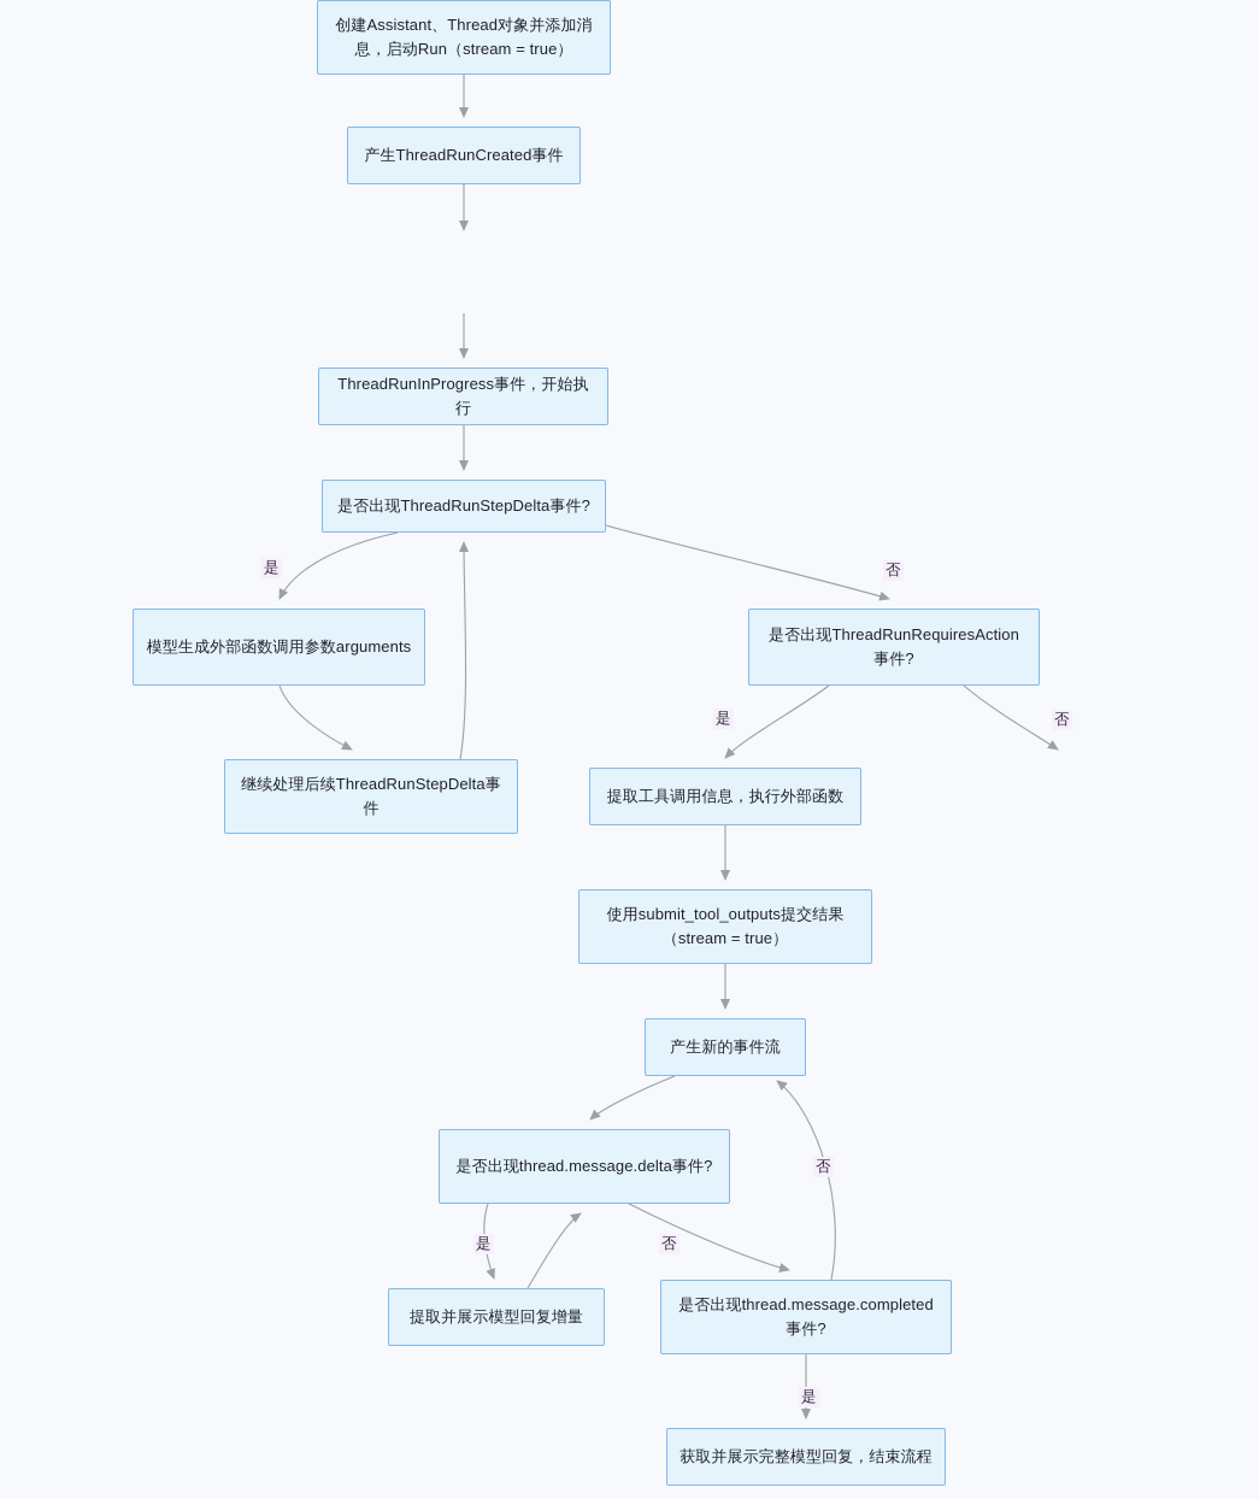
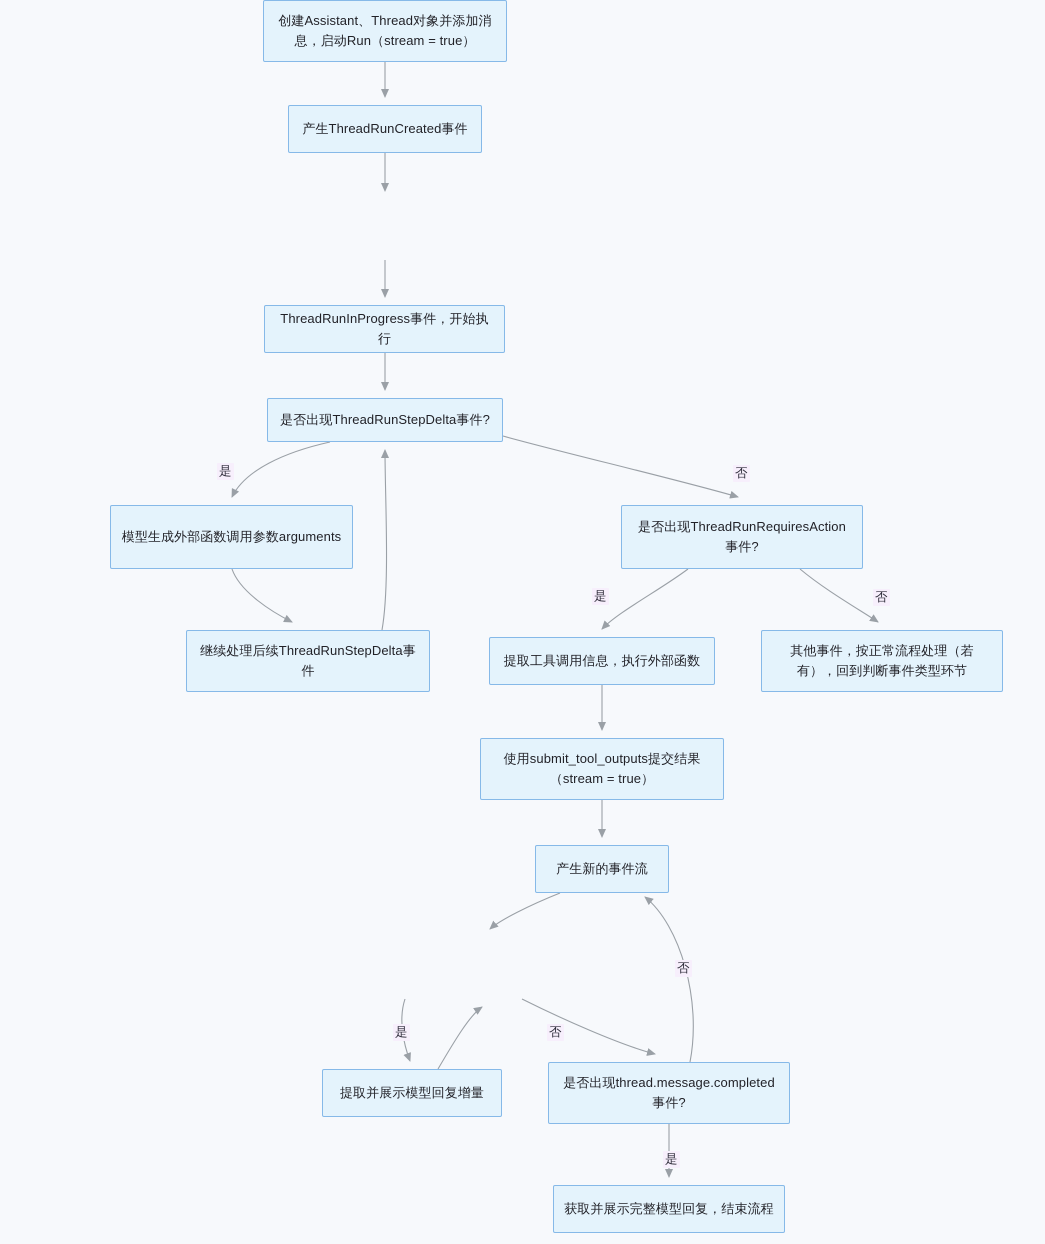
  创建Assistant、Thread对象并添加消息，启动Run（stream = true）
  产生ThreadRunCreated事件
  ThreadRunInProgress事件，开始执行
  是否出现ThreadRunStepDelta事件?
  模型生成外部函数调用参数arguments
  是否出现ThreadRunRequiresAction事件?
  继续处理后续ThreadRunStepDelta事件
  提取工具调用信息，执行外部函数
+ 其他事件，按正常流程处理（若有），回到判断事件类型环节
  使用submit_tool_outputs提交结果（stream = true）
  产生新的事件流
- 是否出现thread.message.delta事件?
  提取并展示模型回复增量
  是否出现thread.message.completed事件?
  获取并展示完整模型回复，结束流程
  是
  否
  是
  否
  是
  否
  否
  是
